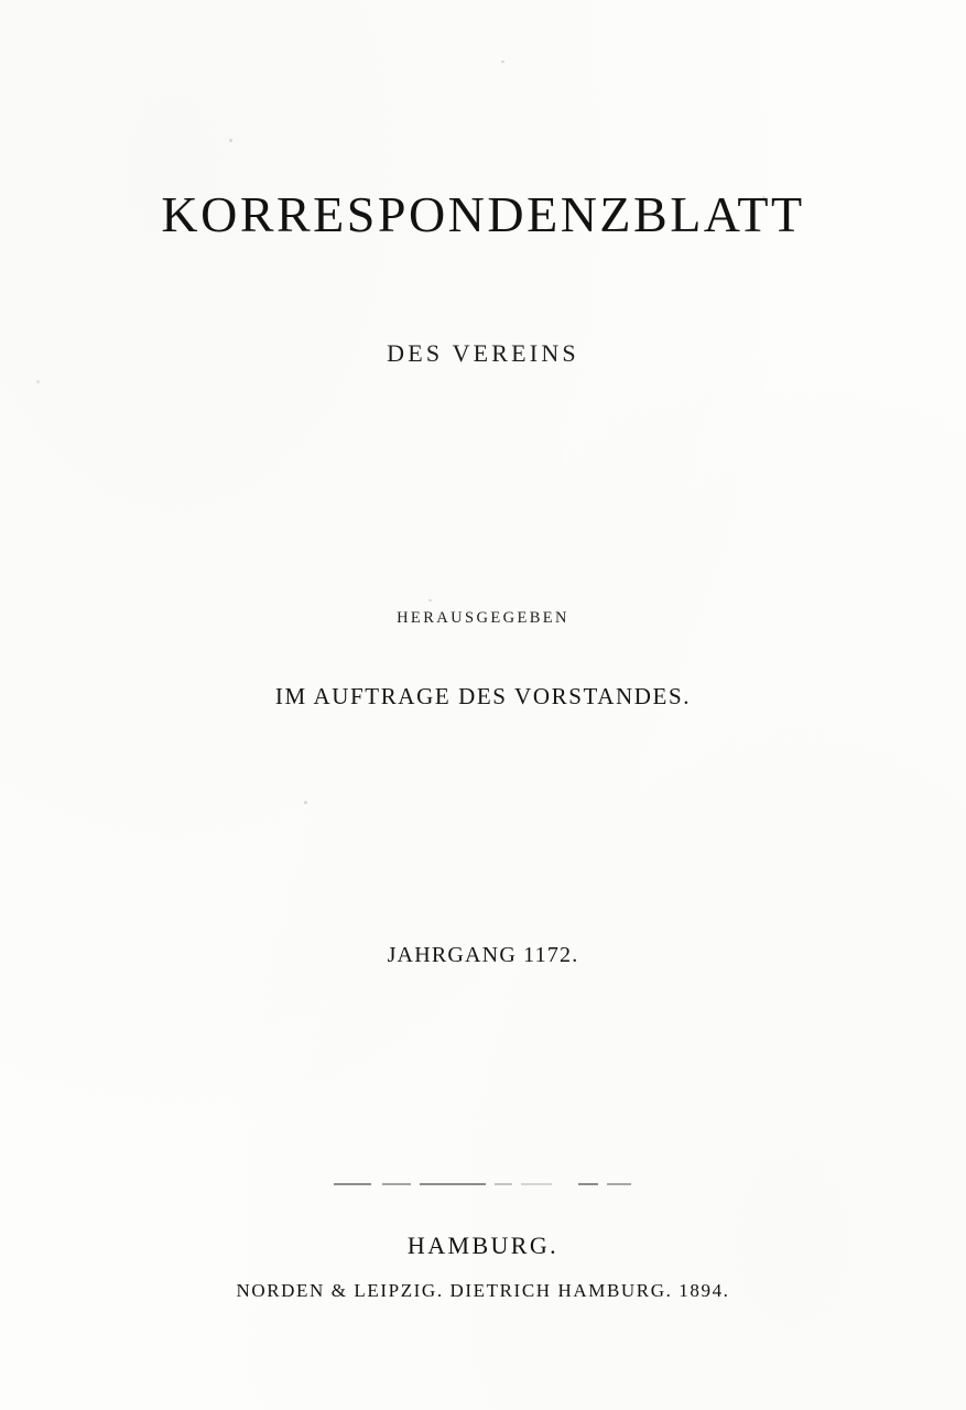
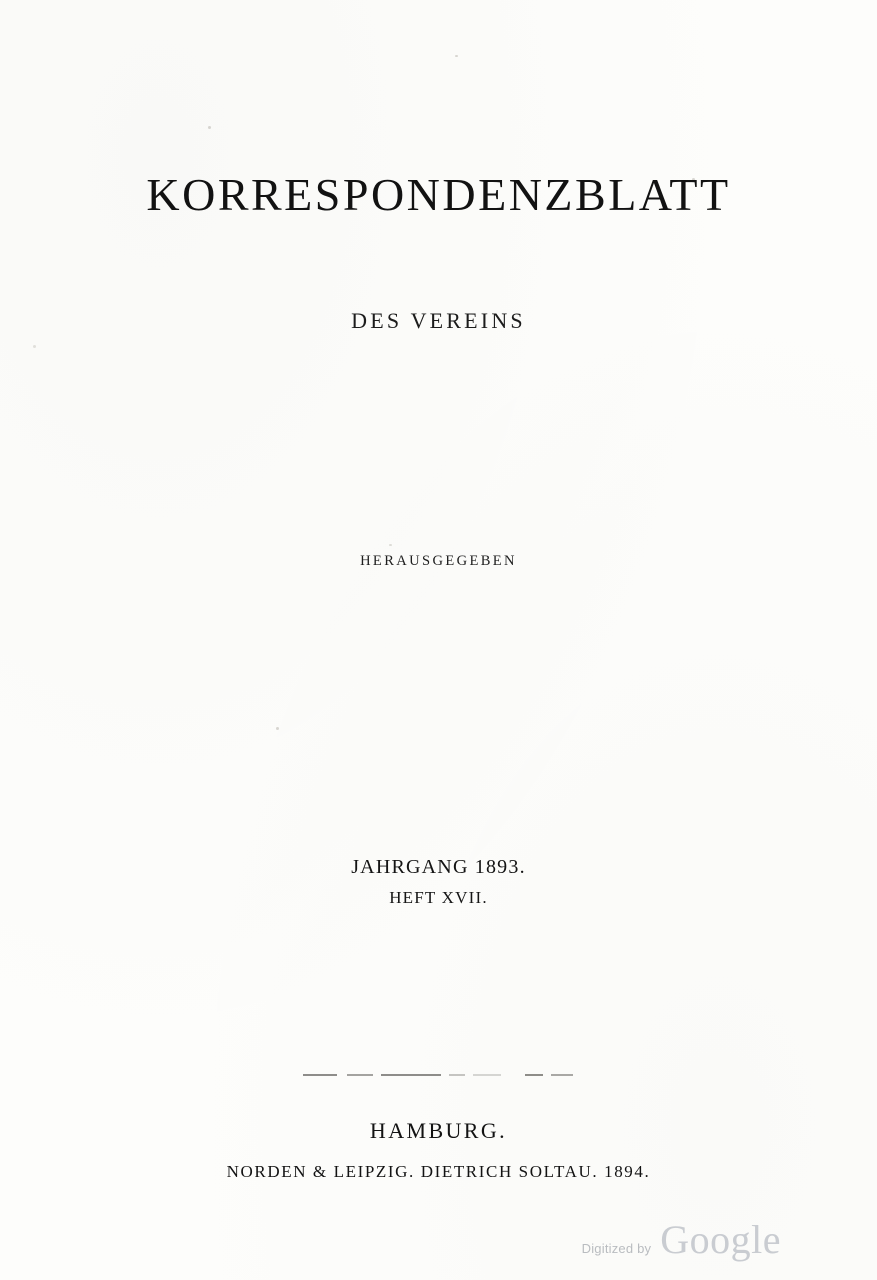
  KORRESPONDENZBLATT
  DES VEREINS
  HERAUSGEGEBEN
- IM AUFTRAGE DES VORSTANDES.
- JAHRGANG 1172.
+ JAHRGANG 1893.
+ HEFT XVII.
  HAMBURG.
- NORDEN & LEIPZIG. DIETRICH HAMBURG. 1894.
+ NORDEN & LEIPZIG. DIETRICH SOLTAU. 1894.
+ Digitized by
+ Google
